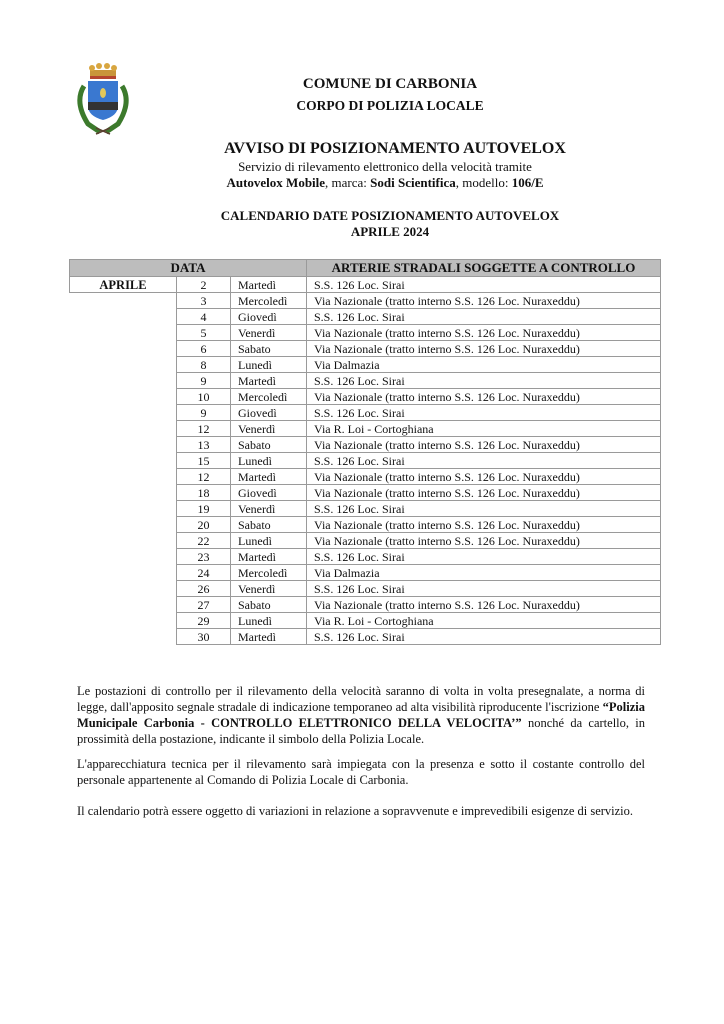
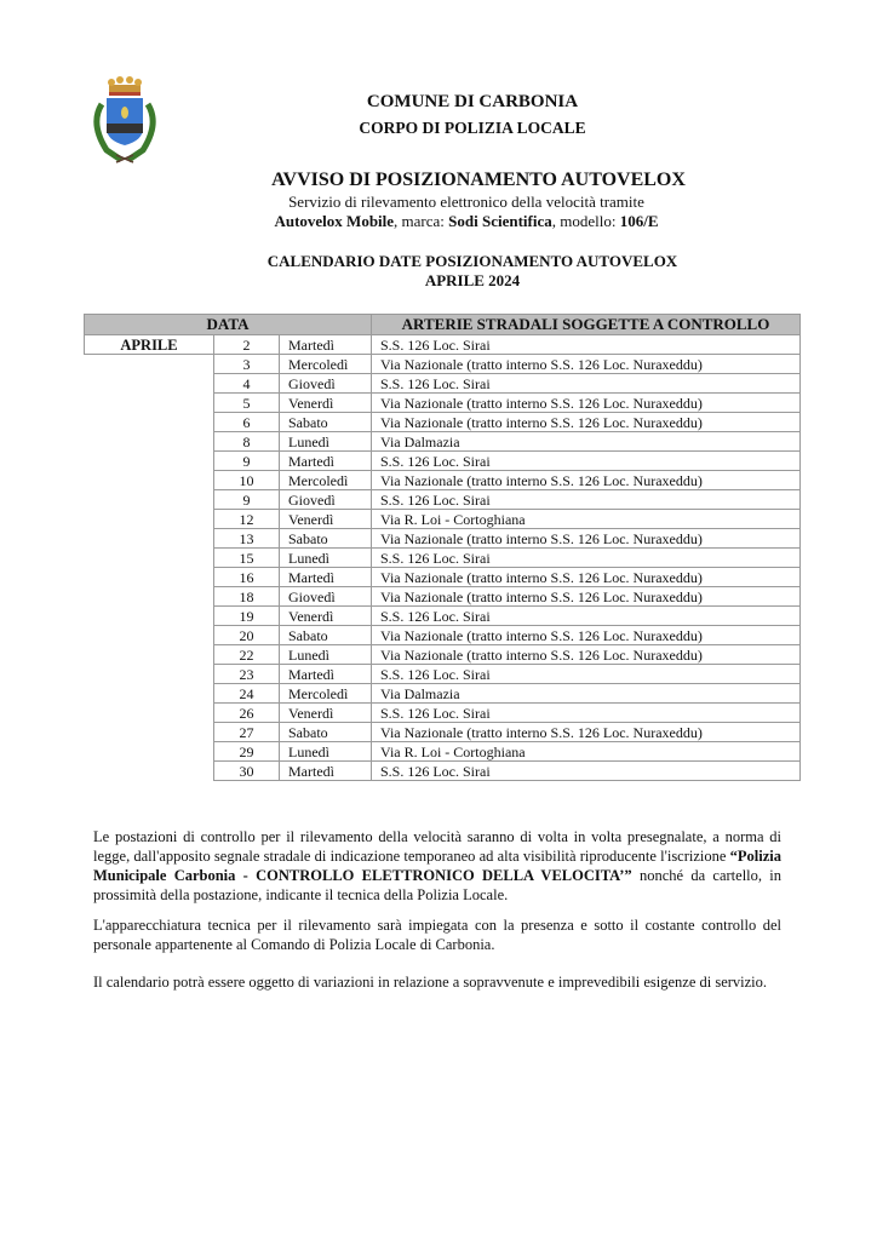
  COMUNE DI CARBONIA
  CORPO DI POLIZIA LOCALE
  AVVISO DI POSIZIONAMENTO AUTOVELOX
  Servizio di rilevamento elettronico della velocità tramite
  Autovelox Mobile, marca: Sodi Scientifica, modello: 106/E
  CALENDARIO DATE POSIZIONAMENTO AUTOVELOX
  APRILE 2024
  DATA	ARTERIE STRADALI SOGGETTE A CONTROLLO
  APRILE	2	Martedì	S.S. 126 Loc. Sirai
  	3	Mercoledì	Via Nazionale (tratto interno S.S. 126 Loc. Nuraxeddu)
  	4	Giovedì	S.S. 126 Loc. Sirai
  	5	Venerdì	Via Nazionale (tratto interno S.S. 126 Loc. Nuraxeddu)
  	6	Sabato	Via Nazionale (tratto interno S.S. 126 Loc. Nuraxeddu)
  	8	Lunedì	Via Dalmazia
  	9	Martedì	S.S. 126 Loc. Sirai
  	10	Mercoledì	Via Nazionale (tratto interno S.S. 126 Loc. Nuraxeddu)
  	9	Giovedì	S.S. 126 Loc. Sirai
  	12	Venerdì	Via R. Loi - Cortoghiana
  	13	Sabato	Via Nazionale (tratto interno S.S. 126 Loc. Nuraxeddu)
  	15	Lunedì	S.S. 126 Loc. Sirai
- 	12	Martedì	Via Nazionale (tratto interno S.S. 126 Loc. Nuraxeddu)
+ 	16	Martedì	Via Nazionale (tratto interno S.S. 126 Loc. Nuraxeddu)
  	18	Giovedì	Via Nazionale (tratto interno S.S. 126 Loc. Nuraxeddu)
  	19	Venerdì	S.S. 126 Loc. Sirai
  	20	Sabato	Via Nazionale (tratto interno S.S. 126 Loc. Nuraxeddu)
  	22	Lunedì	Via Nazionale (tratto interno S.S. 126 Loc. Nuraxeddu)
  	23	Martedì	S.S. 126 Loc. Sirai
  	24	Mercoledì	Via Dalmazia
  	26	Venerdì	S.S. 126 Loc. Sirai
  	27	Sabato	Via Nazionale (tratto interno S.S. 126 Loc. Nuraxeddu)
  	29	Lunedì	Via R. Loi - Cortoghiana
  	30	Martedì	S.S. 126 Loc. Sirai
- Le postazioni di controllo per il rilevamento della velocità saranno di volta in volta presegnalate, a norma di legge, dall'apposito segnale stradale di indicazione temporaneo ad alta visibilità riproducente l'iscrizione “Polizia Municipale Carbonia - CONTROLLO ELETTRONICO DELLA VELOCITA’” nonché da cartello, in prossimità della postazione, indicante il simbolo della Polizia Locale.
+ Le postazioni di controllo per il rilevamento della velocità saranno di volta in volta presegnalate, a norma di legge, dall'apposito segnale stradale di indicazione temporaneo ad alta visibilità riproducente l'iscrizione “Polizia Municipale Carbonia - CONTROLLO ELETTRONICO DELLA VELOCITA’” nonché da cartello, in prossimità della postazione, indicante il tecnica della Polizia Locale.
  L'apparecchiatura tecnica per il rilevamento sarà impiegata con la presenza e sotto il costante controllo del personale appartenente al Comando di Polizia Locale di Carbonia.
  Il calendario potrà essere oggetto di variazioni in relazione a sopravvenute e imprevedibili esigenze di servizio.
